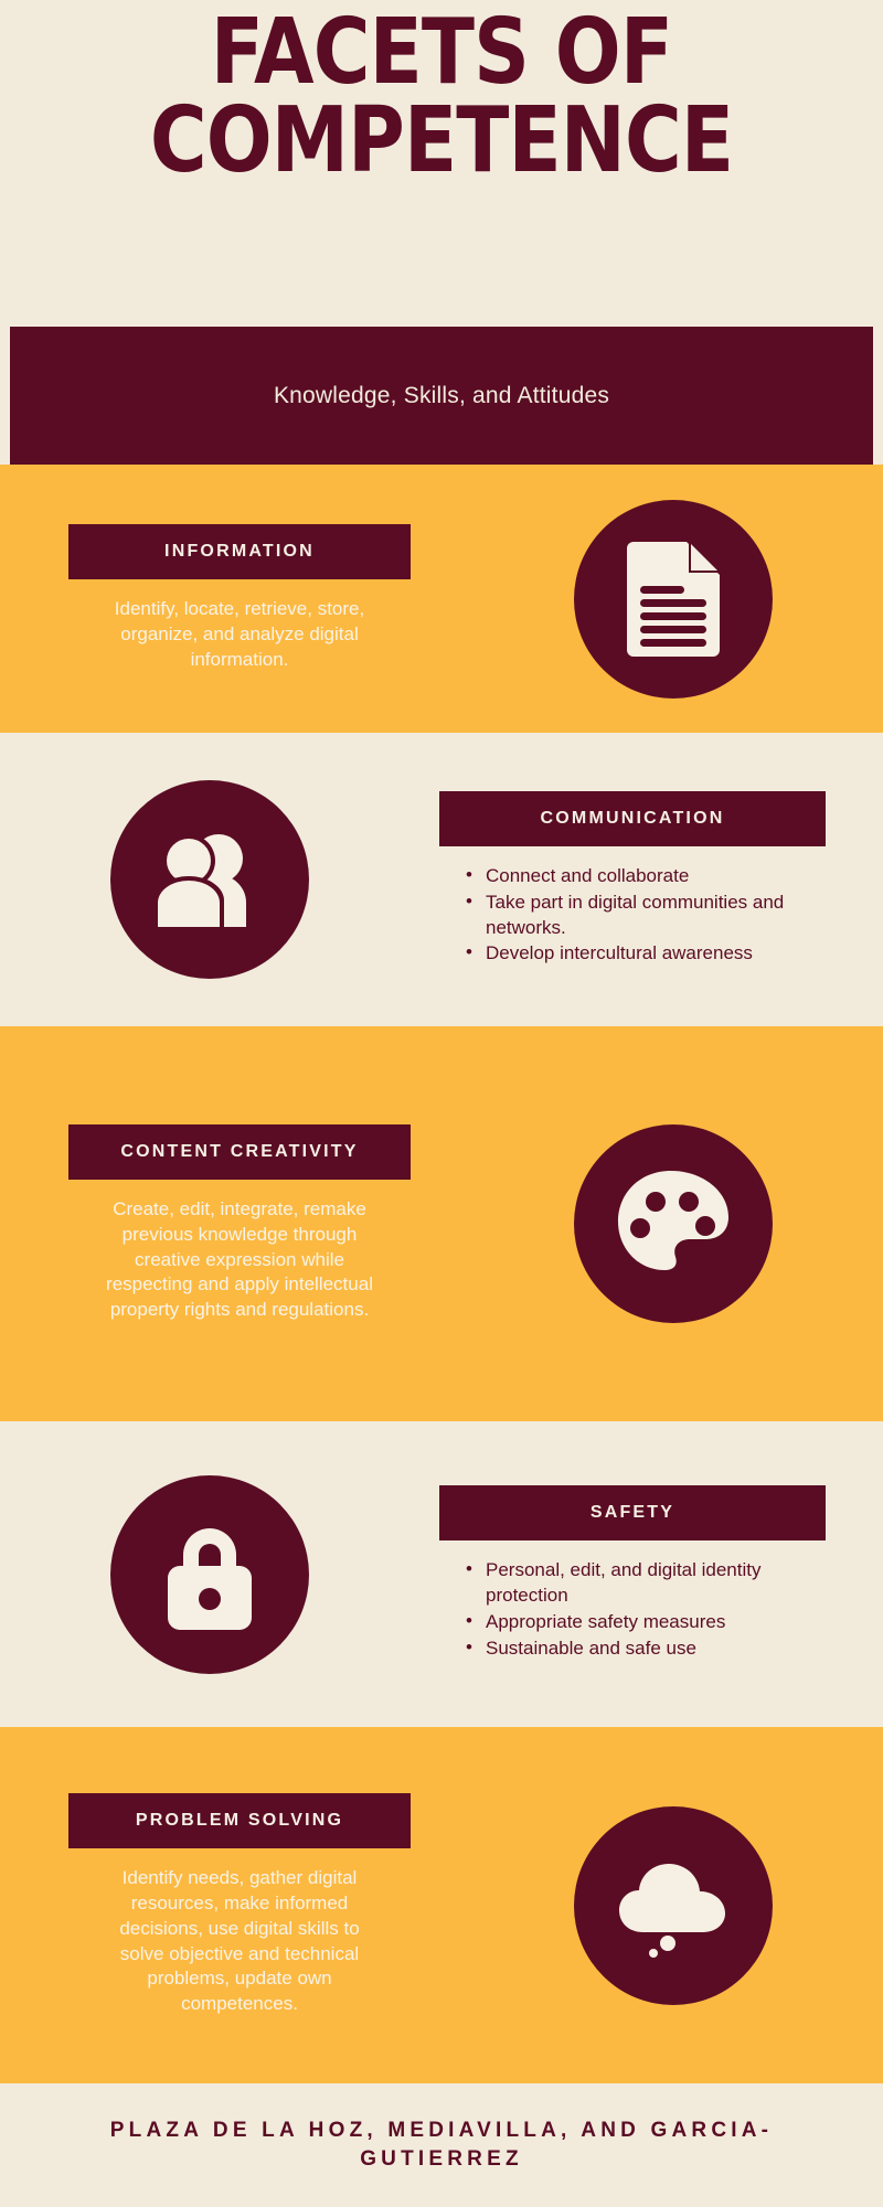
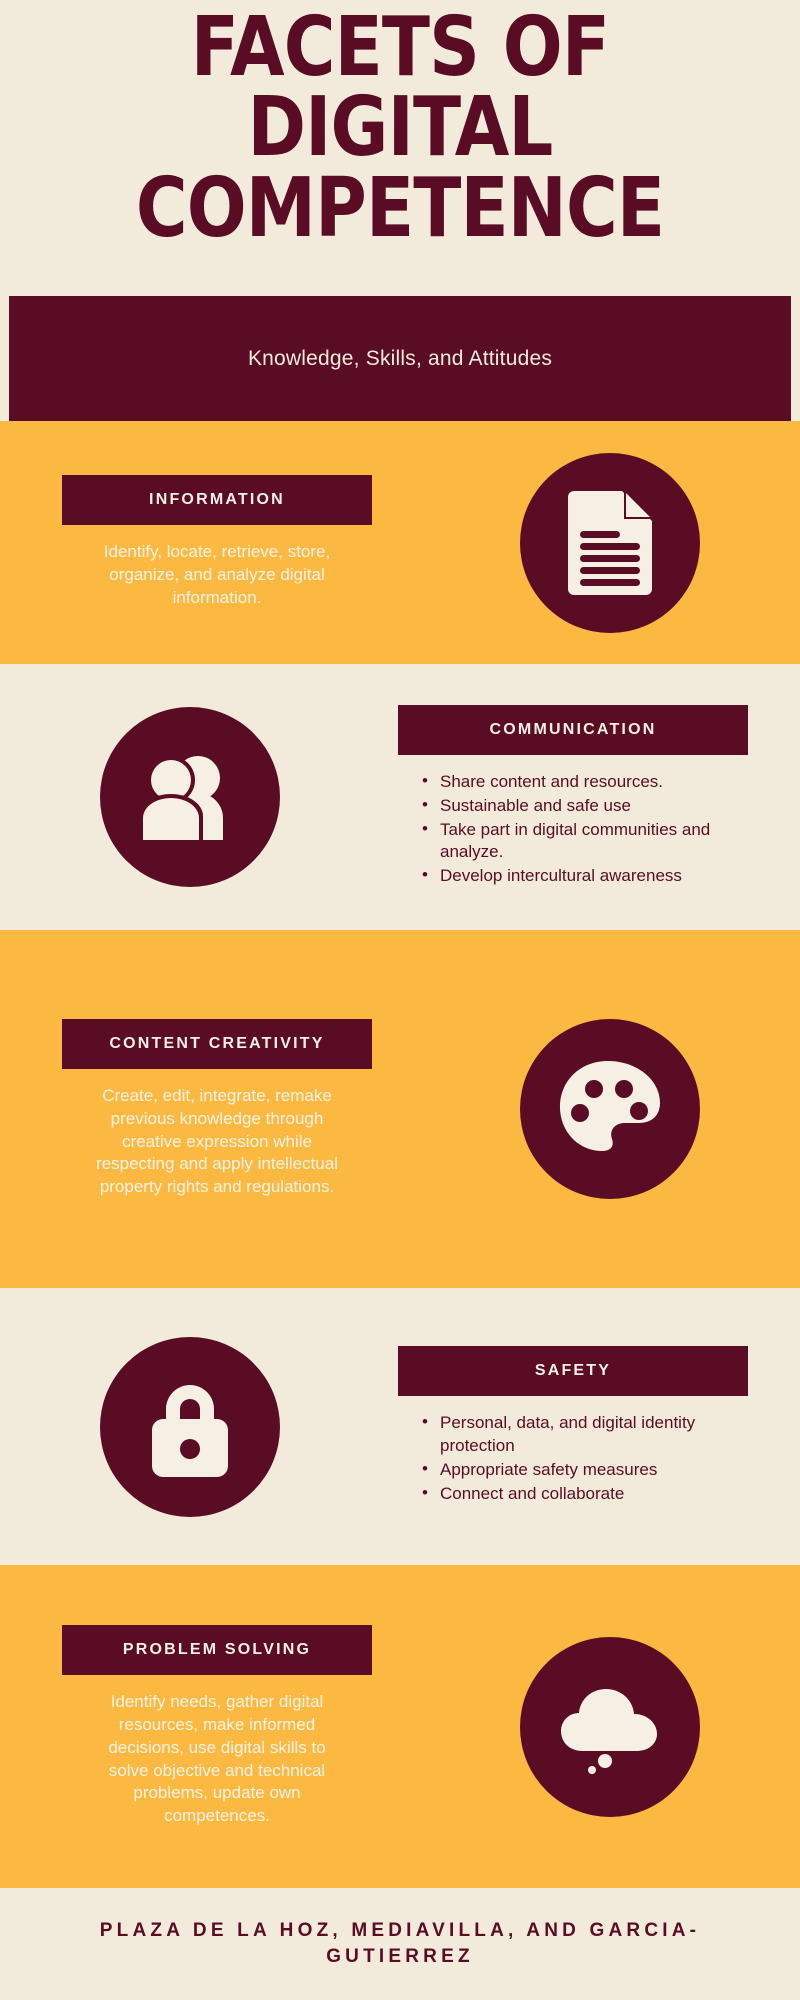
  FACETS OF
+ DIGITAL
  COMPETENCE
  Knowledge, Skills, and Attitudes
  INFORMATION
  Identify, locate, retrieve, store, organize, and analyze digital information.
  COMMUNICATION
+ Share content and resources.
- Connect and collaborate
+ Sustainable and safe use
- Take part in digital communities and networks.
+ Take part in digital communities and analyze.
  Develop intercultural awareness
  CONTENT CREATIVITY
  Create, edit, integrate, remake previous knowledge through creative expression while respecting and apply intellectual property rights and regulations.
  SAFETY
- Personal, edit, and digital identity protection
+ Personal, data, and digital identity protection
  Appropriate safety measures
- Sustainable and safe use
+ Connect and collaborate
  PROBLEM SOLVING
  Identify needs, gather digital resources, make informed decisions, use digital skills to solve objective and technical problems, update own competences.
  PLAZA DE LA HOZ, MEDIAVILLA, AND GARCIA-GUTIERREZ
